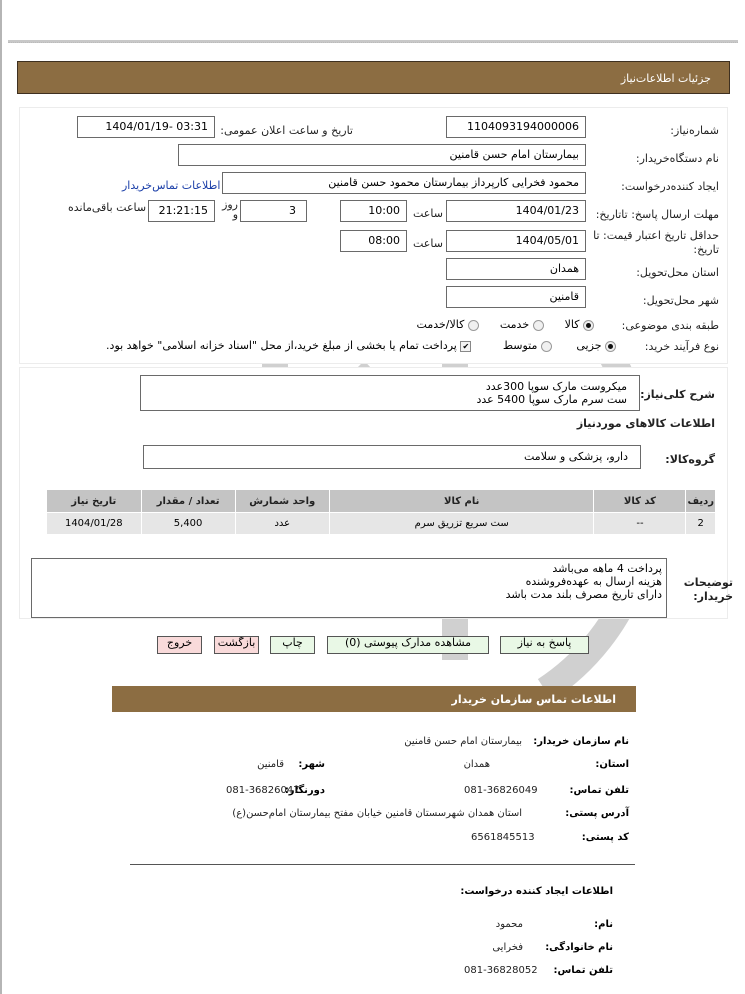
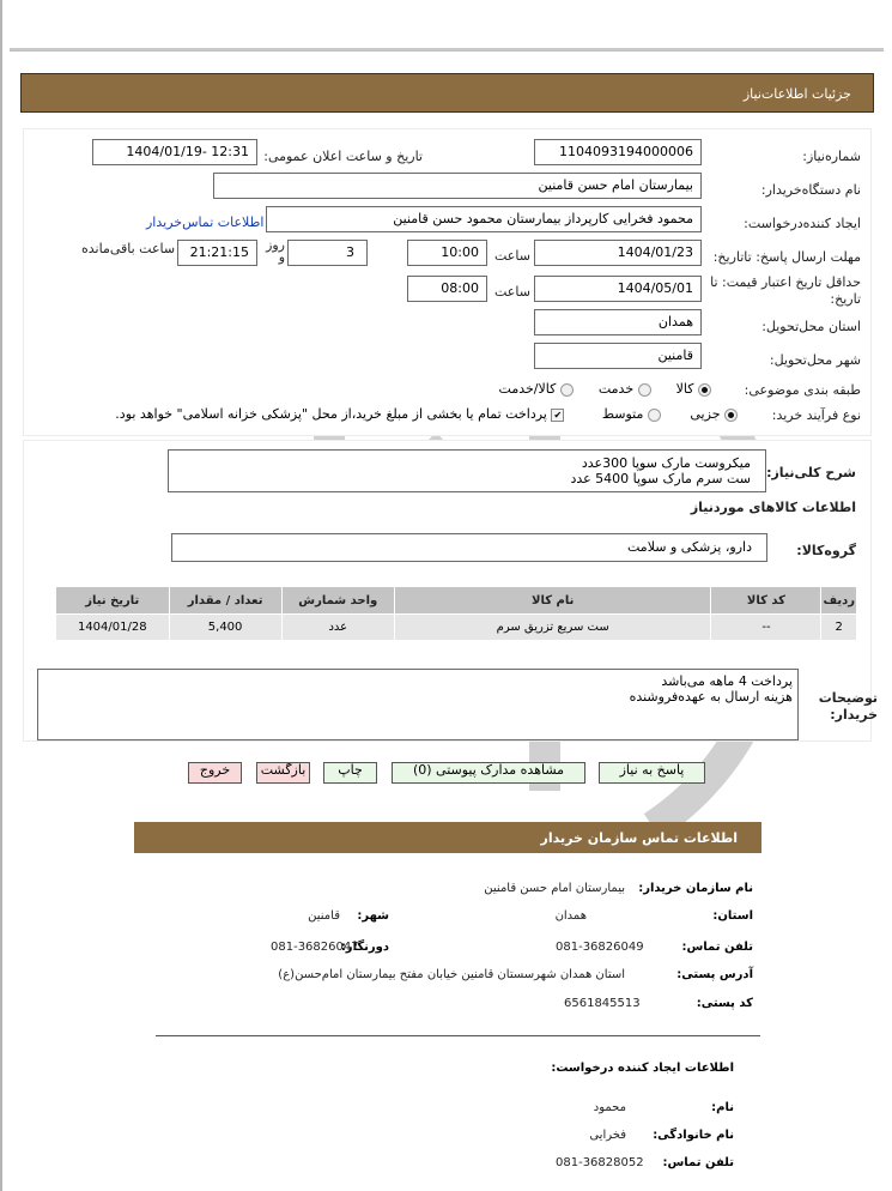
  جزئیات اطلاعات‌نیاز
  شماره‌نیاز:
  1104093194000006
  تاریخ و ساعت اعلان عمومی:
- 1404/01/19- 03:31
+ 1404/01/19- 12:31
  نام دستگاه‌خریدار:
  بیمارستان امام حسن قامنین
  ایجاد کننده‌درخواست:
  محمود فخرایی کارپرداز بیمارستان محمود حسن قامنین
  اطلاعات تماس‌خریدار
  مهلت ارسال پاسخ: تاتاریخ:
  1404/01/23
  ساعت
  10:00
  3
  روز و
  21:21:15
  ساعت باقی‌مانده
  حداقل تاریخ اعتبار قیمت: تا تاریخ:
  1404/05/01
  ساعت
  08:00
  استان محل‌تحویل:
  همدان
  شهر محل‌تحویل:
  قامنین
  طبقه بندی موضوعی:
  کالا خدمت کالا/خدمت
  نوع فرآیند خرید:
- جزیی متوسط ✔ پرداخت تمام یا بخشی از مبلغ خرید،از محل "اسناد خزانه اسلامی" خواهد بود.
+ جزیی متوسط ✔ پرداخت تمام یا بخشی از مبلغ خرید،از محل "پزشکی خزانه اسلامی" خواهد بود.
  شرح کلی‌نیاز:
  میکروست مارک سوپا 300عدد
  ست سرم مارک سوپا 5400 عدد
  اطلاعات کالاهای موردنیاز
  گروه‌کالا:
  دارو، پزشکی و سلامت
  ردیف	کد کالا	نام کالا	واحد شمارش	تعداد / مقدار	تاریخ نیاز
  2	--	ست سریع تزریق سرم	عدد	5,400	1404/01/28
  توضیحات خریدار:
  پرداخت 4 ماهه می‌باشد
  هزینه ارسال به عهده‌فروشنده
- دارای تاریخ مصرف بلند مدت باشد
  پاسخ به نیاز
  مشاهده مدارک پیوستی (0)
  چاپ
  بازگشت
  خروج
  اطلاعات تماس سازمان خریدار
  نام سازمان خریدار:
  بیمارستان امام حسن قامنین
  استان:
  همدان
  شهر:
  قامنین
  تلفن تماس:
  081-36826049
  دورنگار:
  081-36826047
  آدرس پستی:
  استان همدان شهرسستان قامنین خیابان مفتح بیمارستان امامحسن(ع)
  کد پستی:
  6561845513
  اطلاعات ایجاد کننده درخواست:
  نام:
  محمود
  نام خانوادگی:
  فخرایی
  تلفن تماس:
  081-36828052
